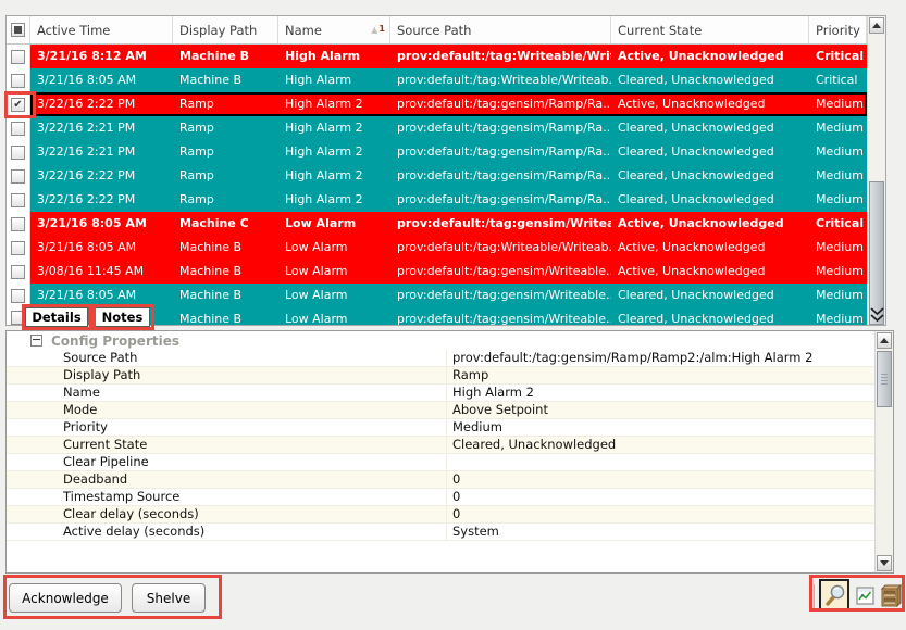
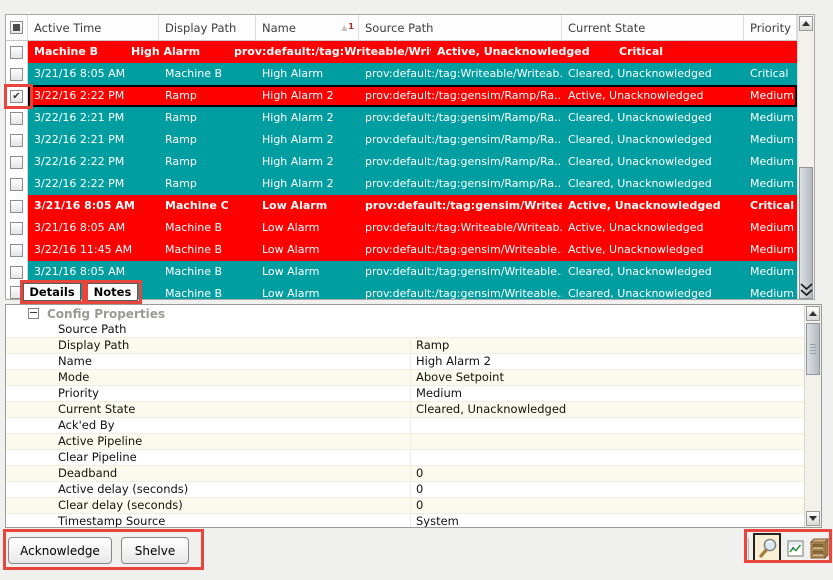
  Active Time
  Display Path
  Name
  ▲
  1
  Source Path
  Current State
  Priority
- 3/21/16 8:12 AM
  Machine B
  High Alarm
  prov:default:/tag:Writeable/Wri
  Active, Unacknowledged
  Critical
  3/21/16 8:05 AM
  Machine B
  High Alarm
  prov:default:/tag:Writeable/Writeab.
  Cleared, Unacknowledged
  Critical
  ✔
  3/22/16 2:22 PM
  Ramp
  High Alarm 2
  prov:default:/tag:gensim/Ramp/Ra..
  Active, Unacknowledged
  Medium
  3/22/16 2:21 PM
  Ramp
  High Alarm 2
  prov:default:/tag:gensim/Ramp/Ra..
  Cleared, Unacknowledged
  Medium
  3/22/16 2:21 PM
  Ramp
  High Alarm 2
  prov:default:/tag:gensim/Ramp/Ra..
  Cleared, Unacknowledged
  Medium
  3/22/16 2:22 PM
  Ramp
  High Alarm 2
  prov:default:/tag:gensim/Ramp/Ra..
  Cleared, Unacknowledged
  Medium
  3/22/16 2:22 PM
  Ramp
  High Alarm 2
  prov:default:/tag:gensim/Ramp/Ra..
  Cleared, Unacknowledged
  Medium
  3/21/16 8:05 AM
  Machine C
  Low Alarm
  prov:default:/tag:gensim/Writea
  Active, Unacknowledged
  Critical
  3/21/16 8:05 AM
  Machine B
  Low Alarm
  prov:default:/tag:Writeable/Writeab.
  Active, Unacknowledged
  Medium
- 3/08/16 11:45 AM
+ 3/22/16 11:45 AM
  Machine B
  Low Alarm
  prov:default:/tag:gensim/Writeable.
  Active, Unacknowledged
  Medium
  3/21/16 8:05 AM
  Machine B
  Low Alarm
  prov:default:/tag:gensim/Writeable.
  Cleared, Unacknowledged
  Medium
  Machine B
  Low Alarm
  prov:default:/tag:gensim/Writeable.
  Cleared, Unacknowledged
  Medium
  Details
  Notes
  Config Properties
  Source Path
- prov:default:/tag:gensim/Ramp/Ramp2:/alm:High Alarm 2
  Display Path
  Ramp
  Name
  High Alarm 2
  Mode
  Above Setpoint
  Priority
  Medium
  Current State
  Cleared, Unacknowledged
+ Ack'ed By
+ Active Pipeline
  Clear Pipeline
  Deadband
  0
- Timestamp Source
+ Active delay (seconds)
  0
  Clear delay (seconds)
  0
- Active delay (seconds)
+ Timestamp Source
  System
  Acknowledge
  Shelve
